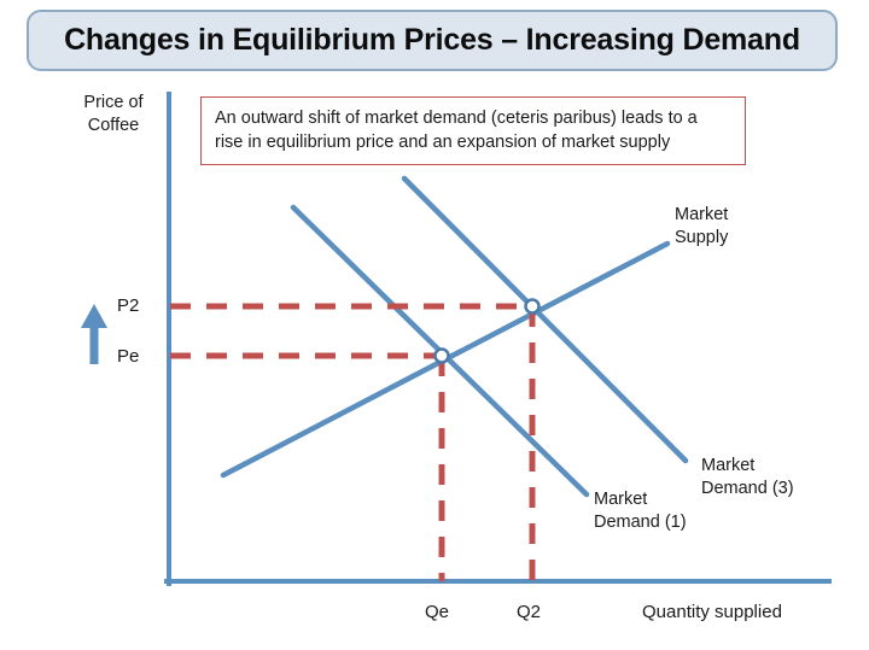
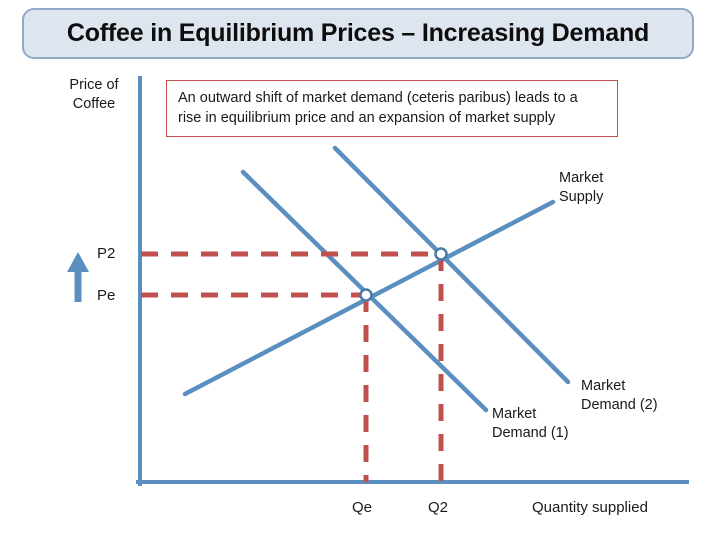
- Changes in Equilibrium Prices – Increasing Demand
+ Coffee in Equilibrium Prices – Increasing Demand
  An outward shift of market demand (ceteris paribus) leads to a
  rise in equilibrium price and an expansion of market supply
  Price of
  Coffee
  P2
  Pe
  Qe
  Q2
  Quantity supplied
  Market
  Supply
  Market
  Demand (1)
  Market
- Demand (3)
+ Demand (2)
